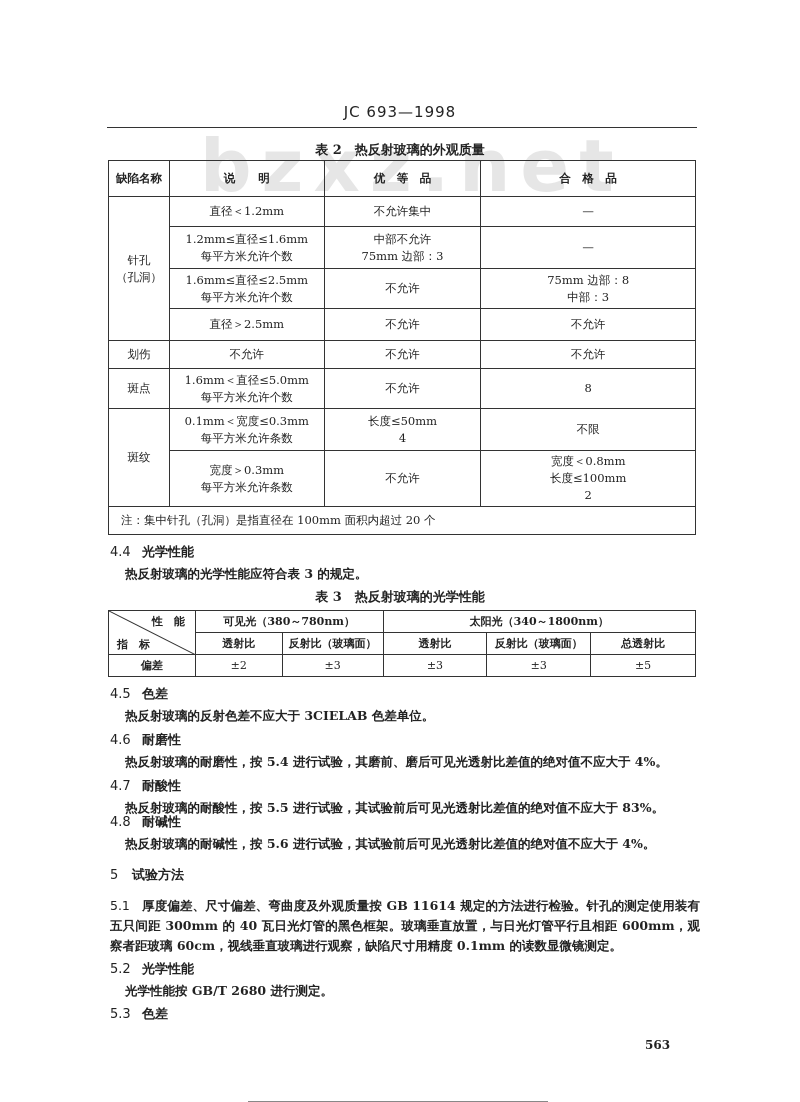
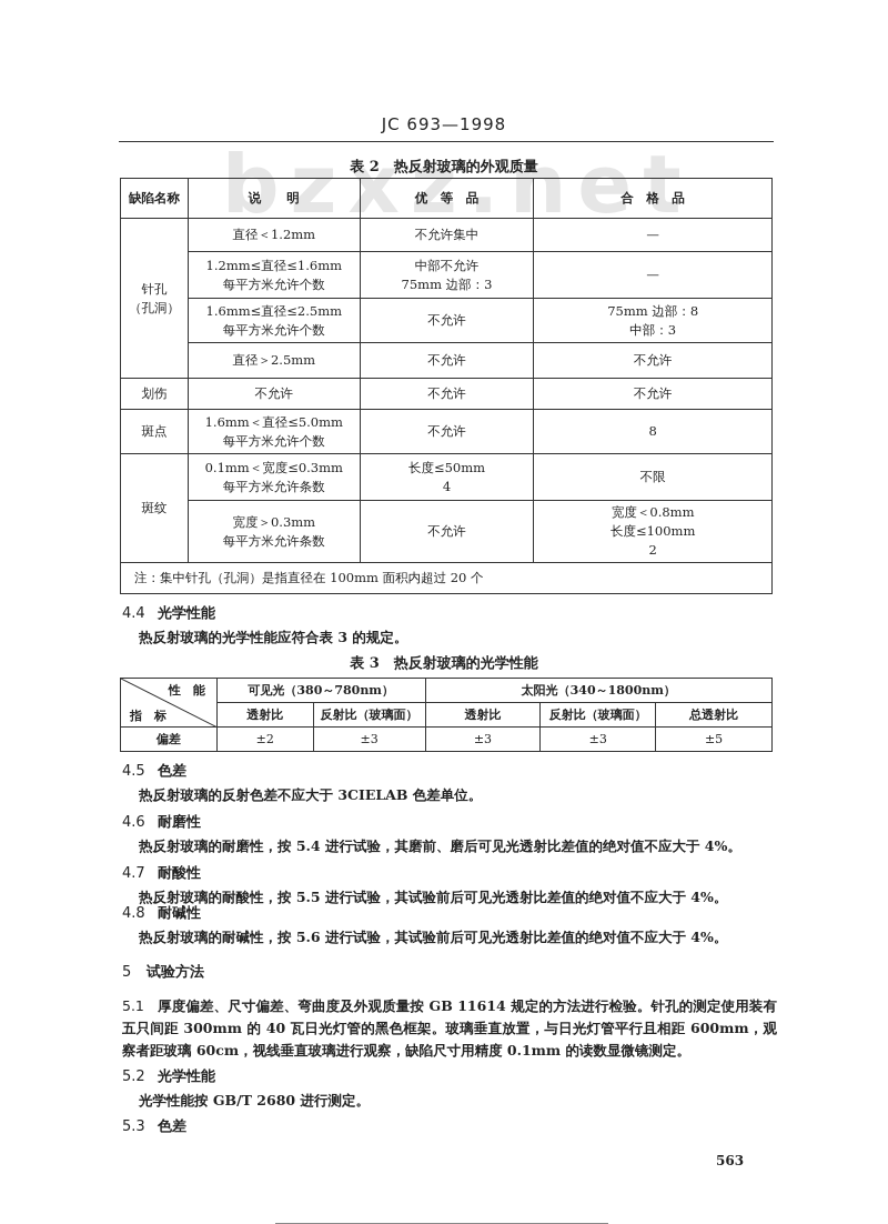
  JC 693—1998
  bzxz.net
  表 2 热反射玻璃的外观质量
  缺陷名称	说 明	优 等 品	合 格 品
  针孔 （孔洞）	直径＜1.2mm	不允许集中	—
  1.2mm≤直径≤1.6mm 每平方米允许个数	中部不允许 75mm 边部：3	—
  1.6mm≤直径≤2.5mm 每平方米允许个数	不允许	75mm 边部：8 中部：3
  直径＞2.5mm	不允许	不允许
  划伤	不允许	不允许	不允许
  斑点	1.6mm＜直径≤5.0mm 每平方米允许个数	不允许	8
  斑纹	0.1mm＜宽度≤0.3mm 每平方米允许条数	长度≤50mm 4	不限
  宽度＞0.3mm 每平方米允许条数	不允许	宽度＜0.8mm 长度≤100mm 2
  注：集中针孔（孔洞）是指直径在 100mm 面积内超过 20 个
  4.4 光学性能
  热反射玻璃的光学性能应符合表 3 的规定。
  表 3 热反射玻璃的光学性能
  性 能 指 标	可见光（380～780nm）	太阳光（340～1800nm）
  透射比	反射比（玻璃面）	透射比	反射比（玻璃面）	总透射比
  偏差	±2	±3	±3	±3	±5
  4.5 色差
  热反射玻璃的反射色差不应大于 3CIELAB 色差单位。
  4.6 耐磨性
  热反射玻璃的耐磨性，按 5.4 进行试验，其磨前、磨后可见光透射比差值的绝对值不应大于 4%。
  4.7 耐酸性
- 热反射玻璃的耐酸性，按 5.5 进行试验，其试验前后可见光透射比差值的绝对值不应大于 83%。
+ 热反射玻璃的耐酸性，按 5.5 进行试验，其试验前后可见光透射比差值的绝对值不应大于 4%。
  4.8 耐碱性
  热反射玻璃的耐碱性，按 5.6 进行试验，其试验前后可见光透射比差值的绝对值不应大于 4%。
  5 试验方法
  5.1 厚度偏差、尺寸偏差、弯曲度及外观质量按 GB 11614 规定的方法进行检验。针孔的测定使用装有五只间距 300mm 的 40 瓦日光灯管的黑色框架。玻璃垂直放置，与日光灯管平行且相距 600mm，观察者距玻璃 60cm，视线垂直玻璃进行观察，缺陷尺寸用精度 0.1mm 的读数显微镜测定。
  5.2 光学性能
  光学性能按 GB/T 2680 进行测定。
  5.3 色差
  563
